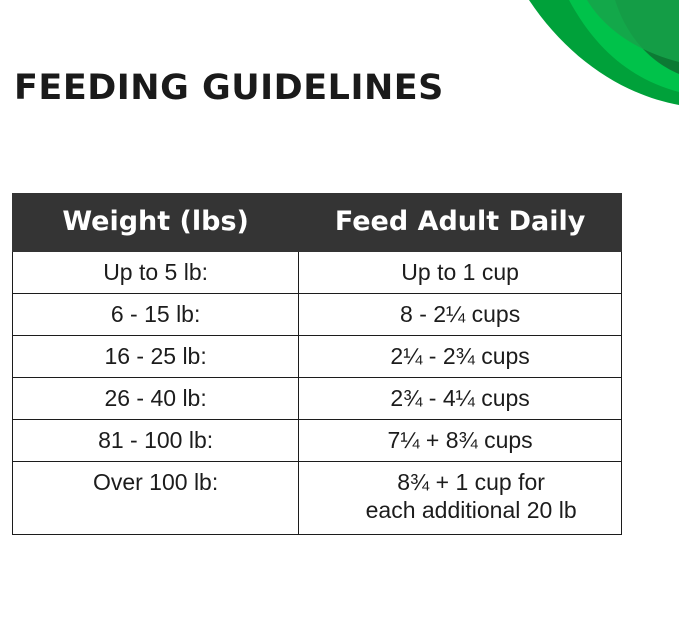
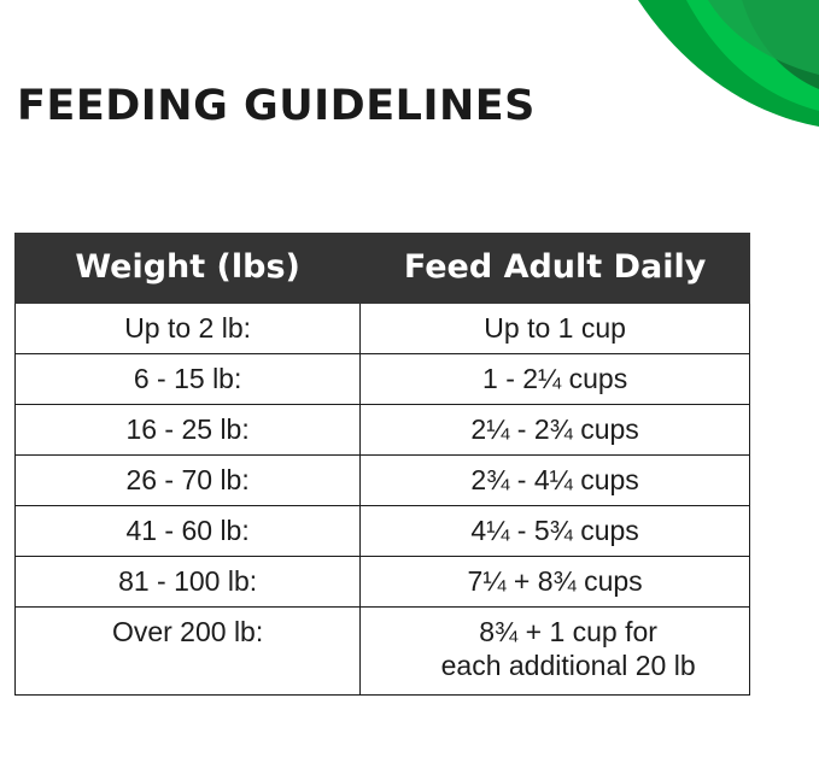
  FEEDING GUIDELINES
  Weight (lbs)	Feed Adult Daily
- Up to 5 lb:	Up to 1 cup
+ Up to 2 lb:	Up to 1 cup
- 6 - 15 lb:	8 - 2¼ cups
+ 6 - 15 lb:	1 - 2¼ cups
  16 - 25 lb:	2¼ - 2¾ cups
- 26 - 40 lb:	2¾ - 4¼ cups
+ 26 - 70 lb:	2¾ - 4¼ cups
+ 41 - 60 lb:	4¼ - 5¾ cups
  81 - 100 lb:	7¼ + 8¾ cups
- Over 100 lb:	8¾ + 1 cup for each additional 20 lb
+ Over 200 lb:	8¾ + 1 cup for each additional 20 lb
